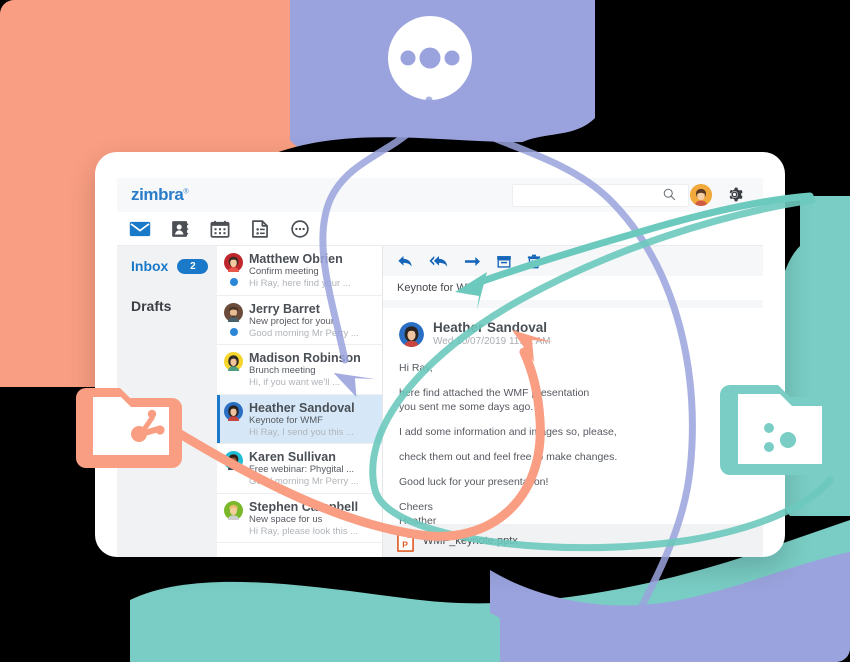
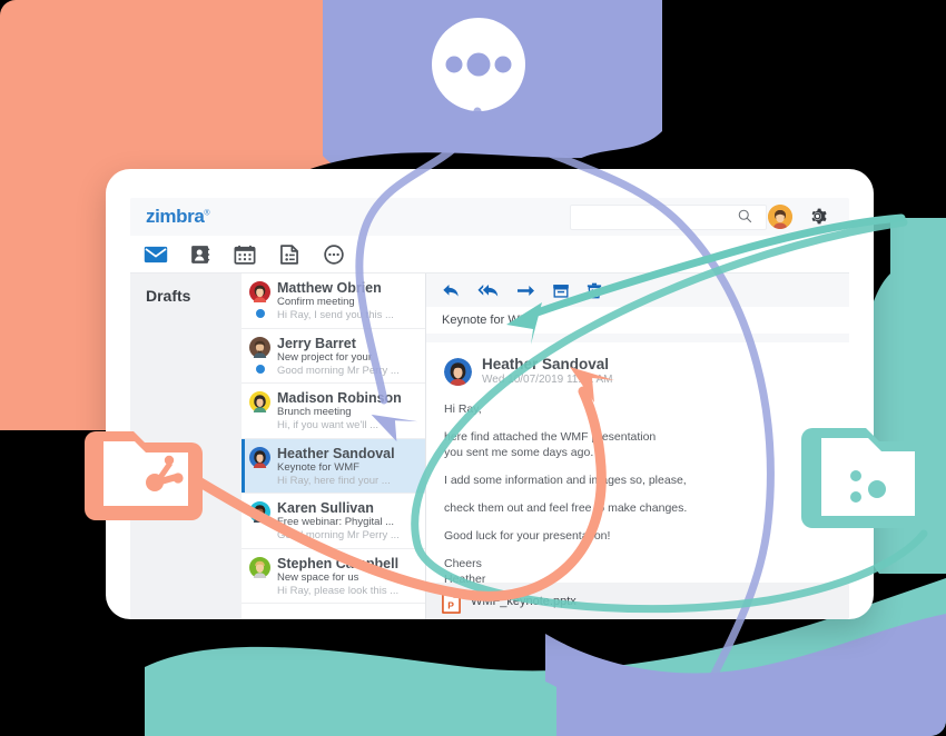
  zimbra
- Inbox
- 2
  Drafts
  Matthew Obrien
  Confirm meeting
- Hi Ray, here find your ...
+ Hi Ray, I send you this ...
  Jerry Barret
  New project for your
  Good morning Mr Perry ...
  Madison Robinson
  Brunch meeting
  Hi, if you want we'll ...
  Heather Sandoval
  Keynote for WMF
- Hi Ray, I send you this ...
+ Hi Ray, here find your ...
  Karen Sullivan
  ree webinar: Phygital ...
  G morning Mr Perry ...
  Stephen Cpbell
  New space for us
  Hi Ray, please look this ...
  Keynote for
  Heath Sandoval
  Wed0/07/2019 11 AM
  re find attached the WMFesentation
  you sent me some days ago.
  I add some information and iges so, please,
  check them out and feel free make changes.
  Good luck for your presenton!
  Cheers
  P
